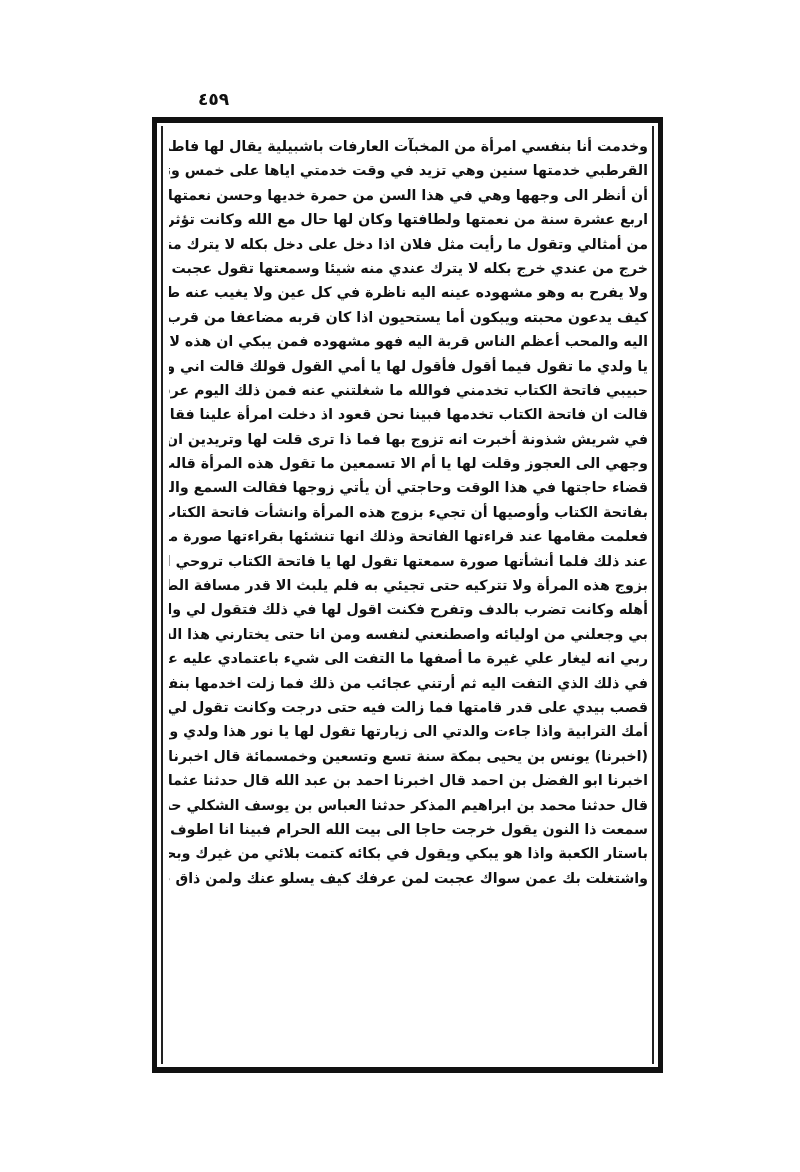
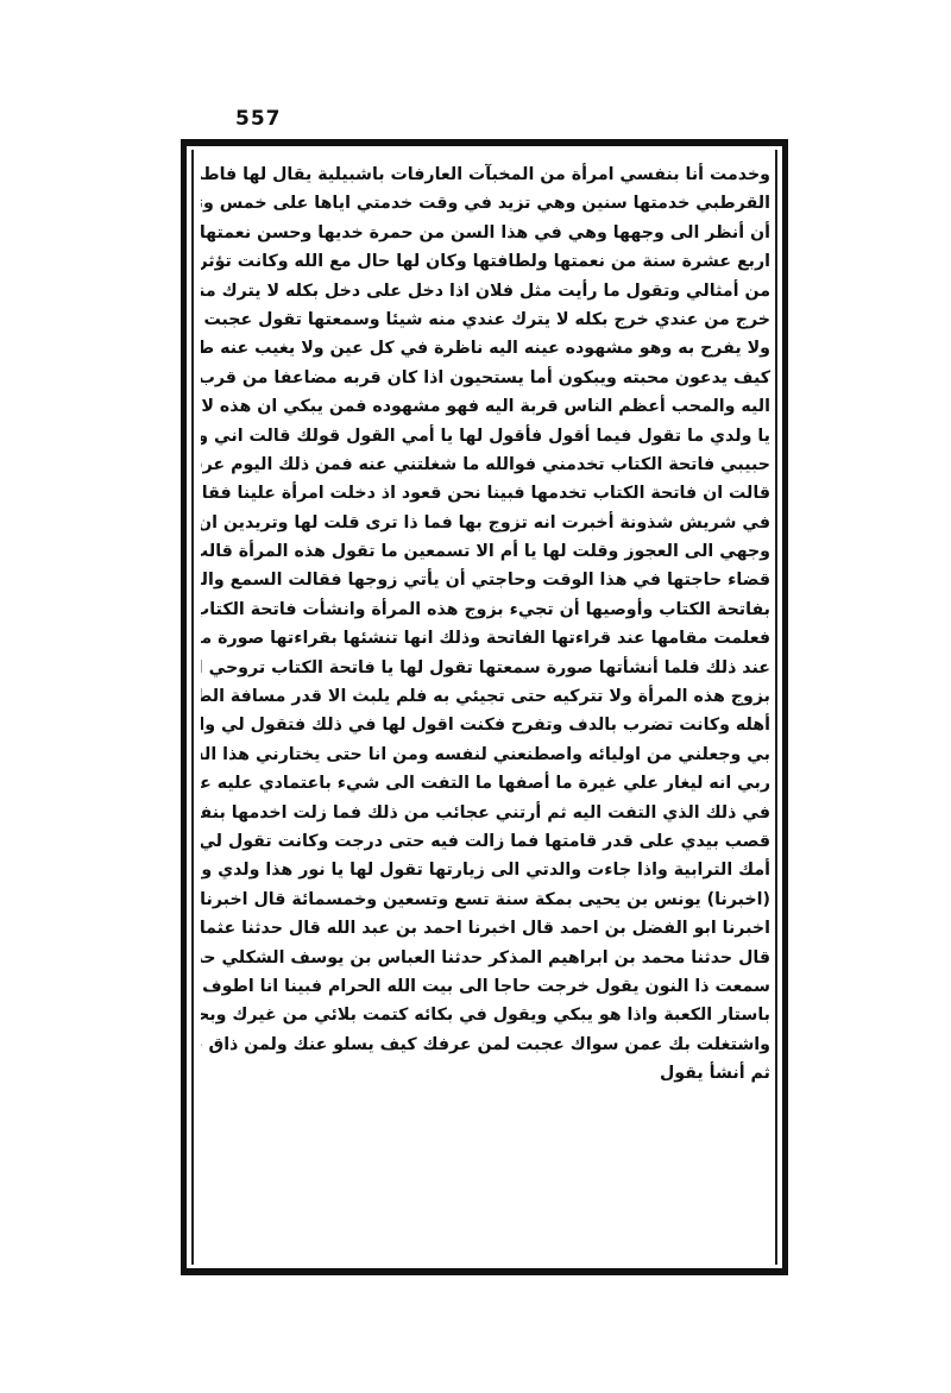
- ٤٥٩
+ 557
  وخدمت أنا بنفسي امرأة من المخبآت العارفات باشبيلية يقال لها فاط
  القرطبي خدمتها سنين وهي تزيد في وقت خدمتي اياها على خمس وت
  أن أنظر الى وجهها وهي في هذا السن من حمرة خديها وحسن نعمتها
  اربع عشرة سنة من نعمتها ولطافتها وكان لها حال مع الله وكانت تؤثر
  من أمثالي وتقول ما رأيت مثل فلان اذا دخل على دخل بكله لا يترك من
  خرج من عندي خرج بكله لا يترك عندي منه شيئا وسمعتها تقول عجبت
  ولا يفرح به وهو مشهوده عينه اليه ناظرة في كل عين ولا يغيب عنه ط
  كيف يدعون محبته ويبكون أما يستحيون اذا كان قربه مضاعفا من قرب
  اليه والمحب أعظم الناس قربة اليه فهو مشهوده فمن يبكي ان هذه لا
  يا ولدي ما تقول فيما أقول فأقول لها يا أمي القول قولك قالت اني و
  حبيبي فاتحة الكتاب تخدمني فوالله ما شغلتني عنه فمن ذلك اليوم عر
  قالت ان فاتحة الكتاب تخدمها فبينا نحن قعود اذ دخلت امرأة علينا فقا
  في شريش شذونة أخبرت انه تزوج بها فما ذا ترى قلت لها وتريدين ان
  وجهي الى العجوز وقلت لها يا أم الا تسمعين ما تقول هذه المرأة قالت
  قضاء حاجتها في هذا الوقت وحاجتي أن يأتي زوجها فقالت السمع وال
  بفاتحة الكتاب وأوصيها أن تجيء بزوج هذه المرأة وانشأت فاتحة الكتاب
  فعلمت مقامها عند قراءتها الفاتحة وذلك انها تنشئها بقراءتها صورة م
  عند ذلك فلما أنشأتها صورة سمعتها تقول لها يا فاتحة الكتاب تروحي ا
  بزوج هذه المرأة ولا تتركيه حتى تجيئي به فلم يلبث الا قدر مسافة الط
  أهله وكانت تضرب بالدف وتفرح فكنت اقول لها في ذلك فتقول لي وا
  بي وجعلني من اوليائه واصطنعني لنفسه ومن انا حتى يختارني هذا ال
  ربي انه ليغار علي غيرة ما أصفها ما التفت الى شيء باعتمادي عليه ع
  في ذلك الذي التفت اليه ثم أرتني عجائب من ذلك فما زلت اخدمها بنف
  قصب بيدي على قدر قامتها فما زالت فيه حتى درجت وكانت تقول لي
  أمك الترابية واذا جاءت والدتي الى زيارتها تقول لها يا نور هذا ولدي و
  (اخبرنا) يونس بن يحيى بمكة سنة تسع وتسعين وخمسمائة قال اخبرنا
  اخبرنا ابو الفضل بن احمد قال اخبرنا احمد بن عبد الله قال حدثنا عثما
  قال حدثنا محمد بن ابراهيم المذكر حدثنا العباس بن يوسف الشكلي ح
  سمعت ذا النون يقول خرجت حاجا الى بيت الله الحرام فبينا انا اطوف
  باستار الكعبة واذا هو يبكي ويقول في بكائه كتمت بلائي من غيرك وبح
  واشتغلت بك عمن سواك عجبت لمن عرفك كيف يسلو عنك ولمن ذاق
+ ثم أنشأ يقول
